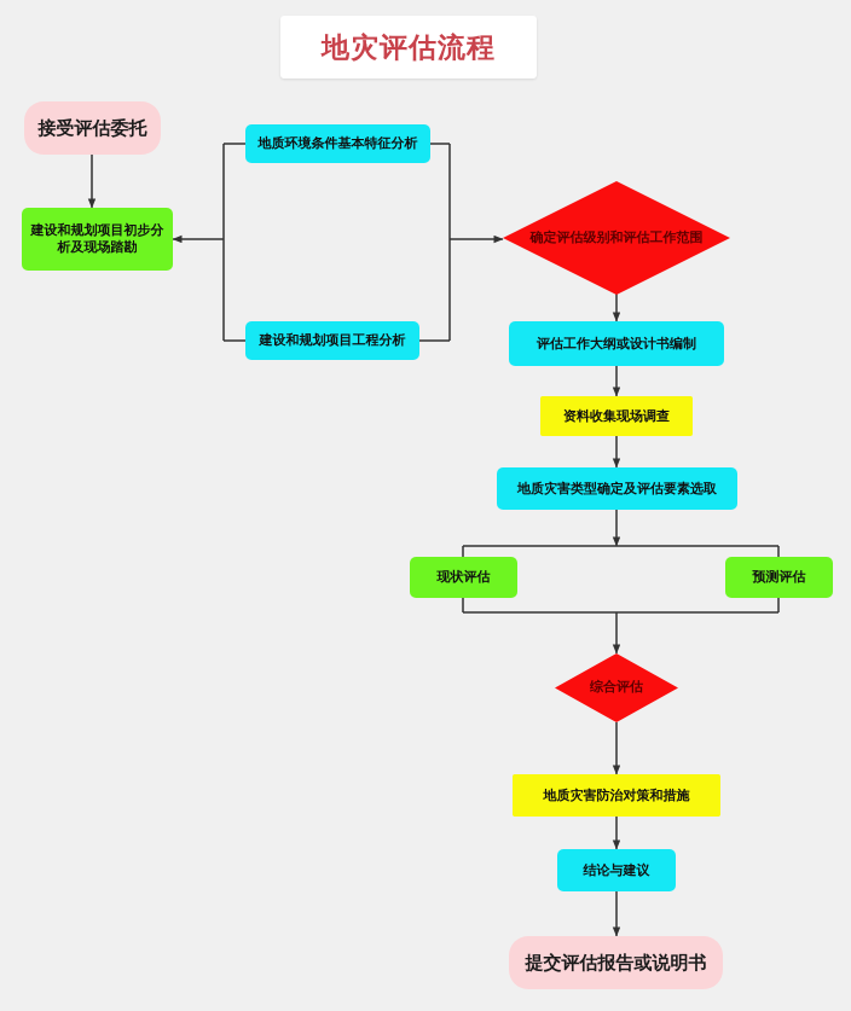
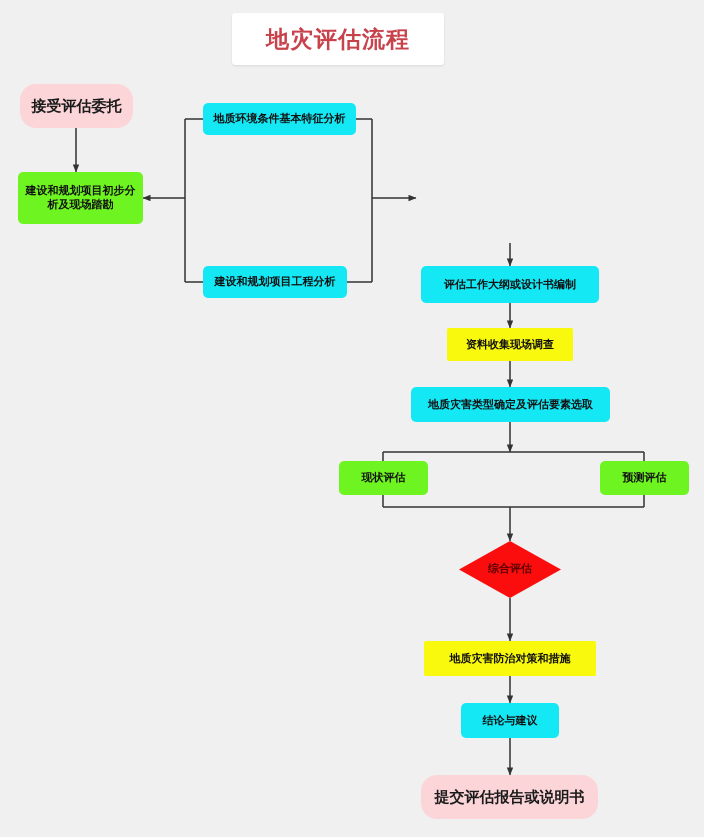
  地灾评估流程
  接受评估委托
  建设和规划项目初步分析及现场踏勘
  地质环境条件基本特征分析
  建设和规划项目工程分析
- 确定评估级别和评估工作范围
  评估工作大纲或设计书编制
  资料收集现场调查
  地质灾害类型确定及评估要素选取
  现状评估
  预测评估
  综合评估
  地质灾害防治对策和措施
  结论与建议
  提交评估报告或说明书
